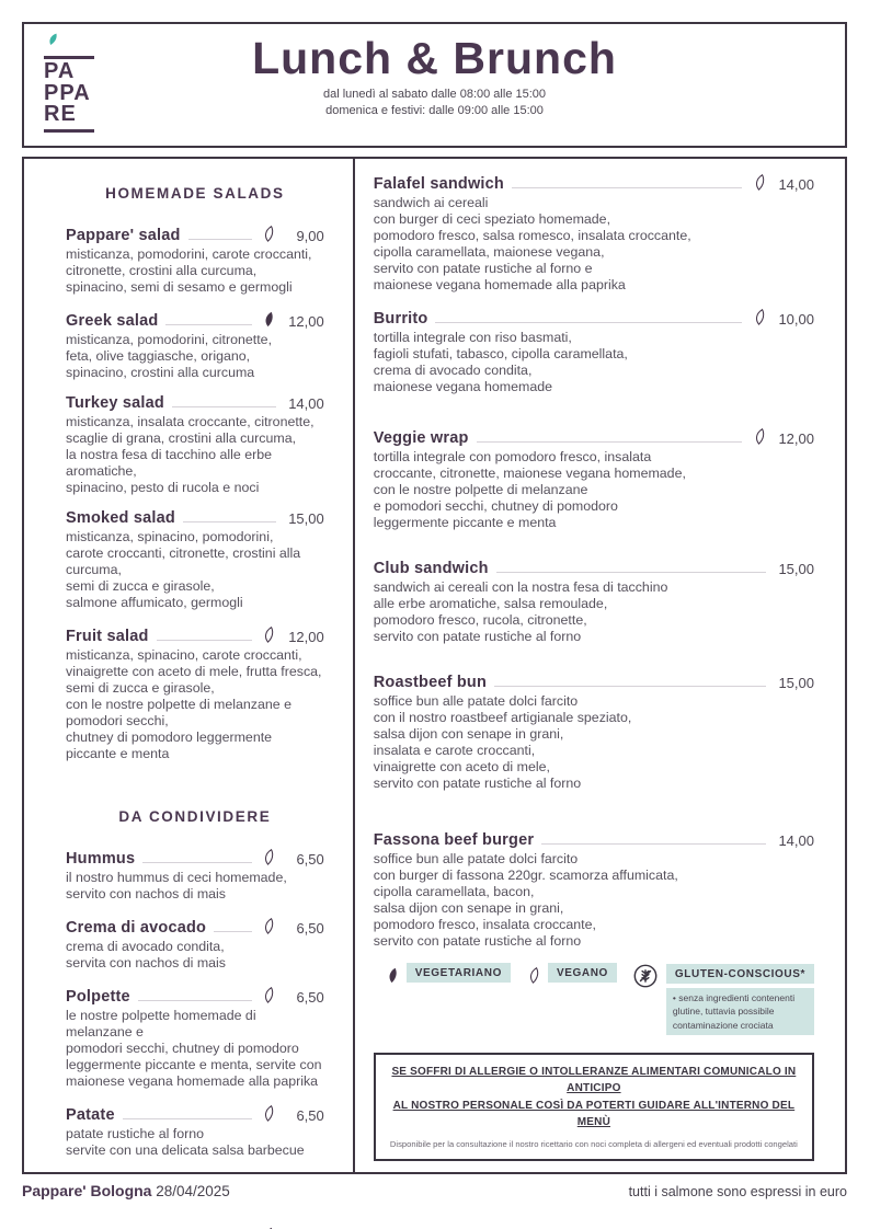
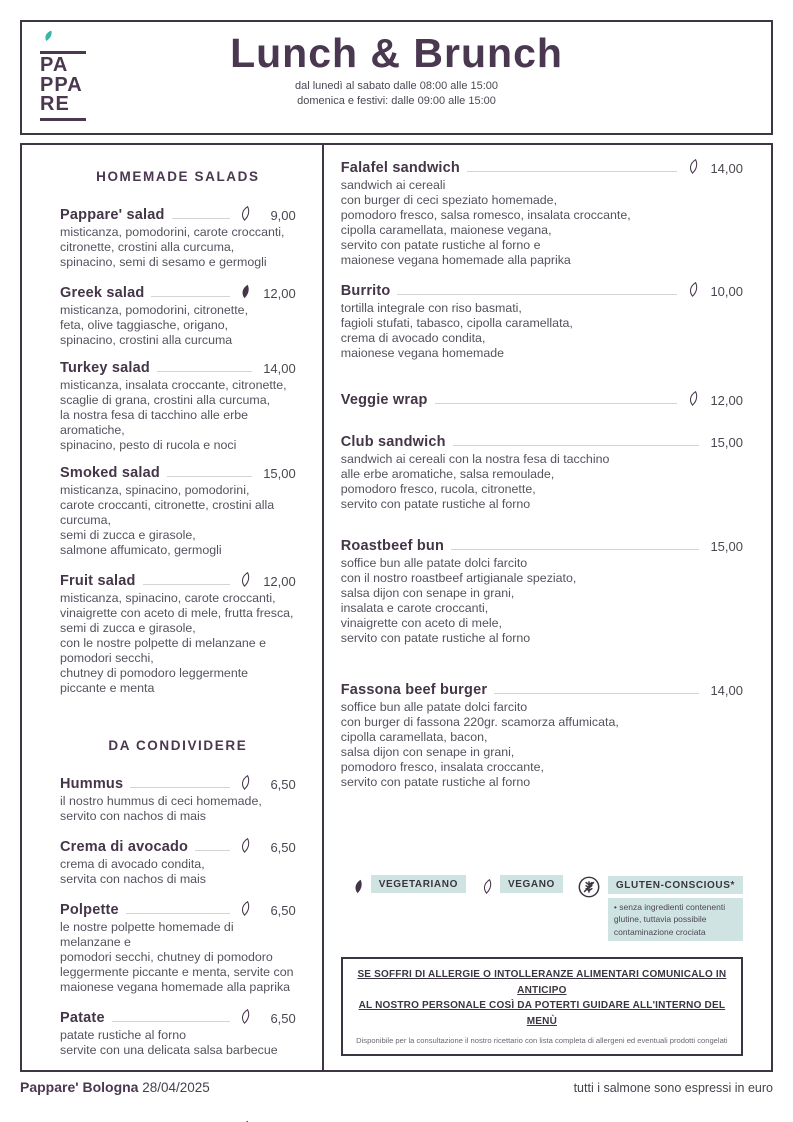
  PA
  PPA
  RE
  Lunch & Brunch
  dal lunedì al sabato dalle 08:00 alle 15:00
  domenica e festivi: dalle 09:00 alle 15:00
  HOMEMADE SALADS
  Pappare' salad
  9,00
  misticanza, pomodorini, carote croccanti,
  citronette, crostini alla curcuma,
  spinacino, semi di sesamo e germogli
  Greek salad
  12,00
  misticanza, pomodorini, citronette,
  feta, olive taggiasche, origano,
  spinacino, crostini alla curcuma
  Turkey salad
  14,00
  misticanza, insalata croccante, citronette,
  scaglie di grana, crostini alla curcuma,
  la nostra fesa di tacchino alle erbe aromatiche,
  spinacino, pesto di rucola e noci
  Smoked salad
  15,00
  misticanza, spinacino, pomodorini,
  carote croccanti, citronette, crostini alla curcuma,
  semi di zucca e girasole,
  salmone affumicato, germogli
  Fruit salad
  12,00
  misticanza, spinacino, carote croccanti,
  vinaigrette con aceto di mele, frutta fresca,
  semi di zucca e girasole,
  con le nostre polpette di melanzane e pomodori secchi,
  chutney di pomodoro leggermente piccante e menta
  DA CONDIVIDERE
  Hummus
  6,50
  il nostro hummus di ceci homemade,
  servito con nachos di mais
  Crema di avocado
  6,50
  crema di avocado condita,
  servita con nachos di mais
  Polpette
  6,50
  le nostre polpette homemade di melanzane e
  pomodori secchi, chutney di pomodoro
  leggermente piccante e menta, servite con
  maionese vegana homemade alla paprika
  Patate
  6,50
  patate rustiche al forno
  servite con una delicata salsa barbecue
  Falafel sandwich
  14,00
  sandwich ai cereali
  con burger di ceci speziato homemade,
  pomodoro fresco, salsa romesco, insalata croccante,
  cipolla caramellata, maionese vegana,
  servito con patate rustiche al forno e
  maionese vegana homemade alla paprika
  Burrito
  10,00
  tortilla integrale con riso basmati,
  fagioli stufati, tabasco, cipolla caramellata,
  crema di avocado condita,
  maionese vegana homemade
  Veggie wrap
  12,00
- tortilla integrale con pomodoro fresco, insalata
- croccante, citronette, maionese vegana homemade,
- con le nostre polpette di melanzane
- e pomodori secchi, chutney di pomodoro
- leggermente piccante e menta
  Club sandwich
  15,00
  sandwich ai cereali con la nostra fesa di tacchino
  alle erbe aromatiche, salsa remoulade,
  pomodoro fresco, rucola, citronette,
  servito con patate rustiche al forno
  Roastbeef bun
  15,00
  soffice bun alle patate dolci farcito
  con il nostro roastbeef artigianale speziato,
  salsa dijon con senape in grani,
  insalata e carote croccanti,
  vinaigrette con aceto di mele,
  servito con patate rustiche al forno
  Fassona beef burger
  14,00
  soffice bun alle patate dolci farcito
  con burger di fassona 220gr. scamorza affumicata,
  cipolla caramellata, bacon,
  salsa dijon con senape in grani,
  pomodoro fresco, insalata croccante,
  servito con patate rustiche al forno
  VEGETARIANO
  VEGANO
  GLUTEN-CONSCIOUS*
  • senza ingredienti contenenti
  glutine, tuttavia possibile
  contaminazione crociata
  SE SOFFRI DI ALLERGIE O INTOLLERANZE ALIMENTARI COMUNICALO IN ANTICIPO
  AL NOSTRO PERSONALE COSÌ DA POTERTI GUIDARE ALL'INTERNO DEL MENÙ
- Disponibile per la consultazione il nostro ricettario con noci completa di allergeni ed eventuali prodotti congelati
+ Disponibile per la consultazione il nostro ricettario con lista completa di allergeni ed eventuali prodotti congelati
  Pappare' Bologna 28/04/2025
  tutti i salmone sono espressi in euro
